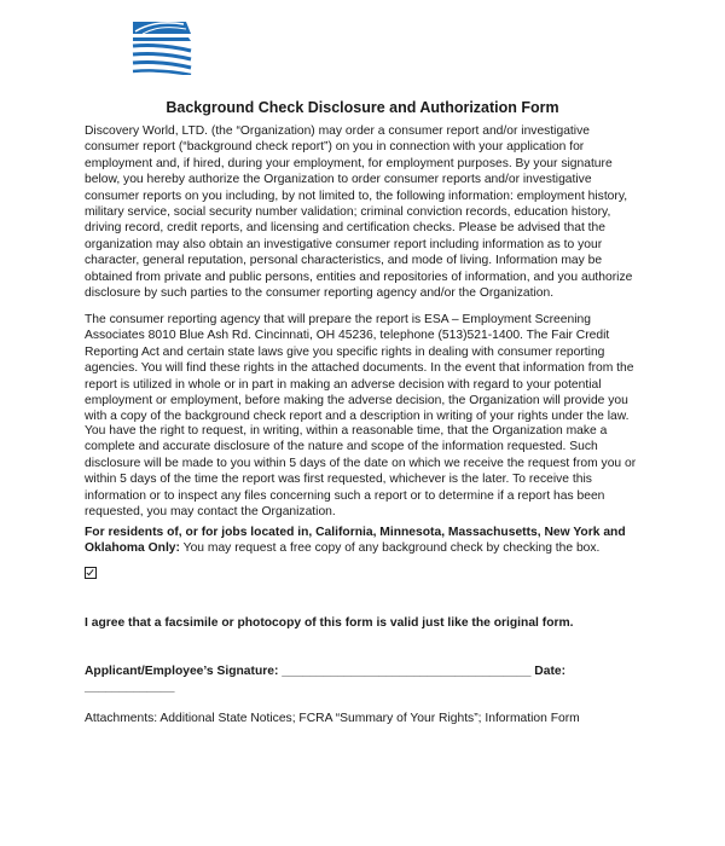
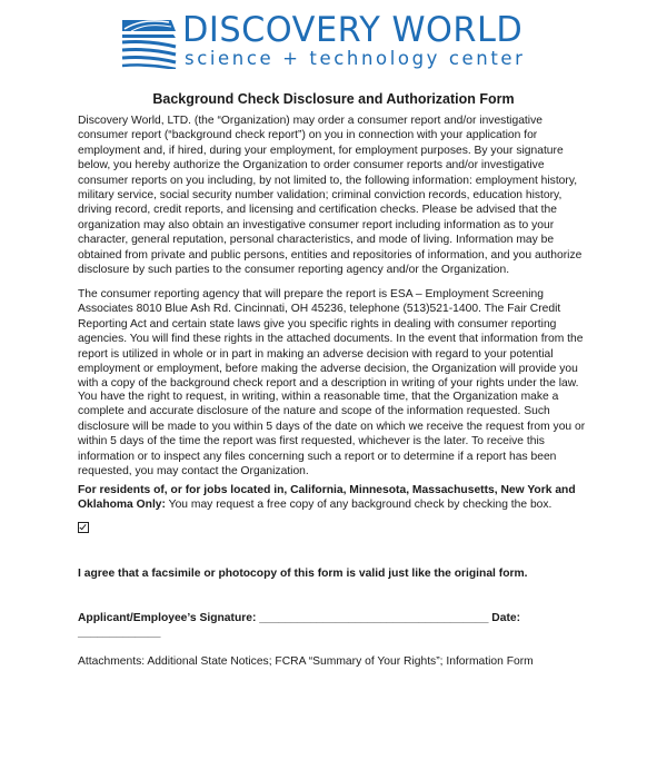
+ DISCOVERY WORLD
+ science + technology center
  Background Check Disclosure and Authorization Form
  Discovery World, LTD. (the “Organization) may order a consumer report and/or investigative consumer report (“background check report”) on you in connection with your application for employment and, if hired, during your employment, for employment purposes. By your signature below, you hereby authorize the Organization to order consumer reports and/or investigative consumer reports on you including, by not limited to, the following information: employment history, military service, social security number validation; criminal conviction records, education history, driving record, credit reports, and licensing and certification checks. Please be advised that the organization may also obtain an investigative consumer report including information as to your character, general reputation, personal characteristics, and mode of living. Information may be obtained from private and public persons, entities and repositories of information, and you authorize disclosure by such parties to the consumer reporting agency and/or the Organization.
  The consumer reporting agency that will prepare the report is ESA – Employment Screening Associates 8010 Blue Ash Rd. Cincinnati, OH 45236, telephone (513)521-1400. The Fair Credit Reporting Act and certain state laws give you specific rights in dealing with consumer reporting agencies. You will find these rights in the attached documents. In the event that information from the report is utilized in whole or in part in making an adverse decision with regard to your potential employment or employment, before making the adverse decision, the Organization will provide you with a copy of the background check report and a description in writing of your rights under the law.
  You have the right to request, in writing, within a reasonable time, that the Organization make a complete and accurate disclosure of the nature and scope of the information requested. Such disclosure will be made to you within 5 days of the date on which we receive the request from you or within 5 days of the time the report was first requested, whichever is the later. To receive this information or to inspect any files concerning such a report or to determine if a report has been requested, you may contact the Organization.
  For residents of, or for jobs located in, California, Minnesota, Massachusetts, New York and Oklahoma Only: You may request a free copy of any background check by checking the box.
  I agree that a facsimile or photocopy of this form is valid just like the original form.
  Applicant/Employee’s Signature: ____________________________________ Date: _____________
  Attachments: Additional State Notices; FCRA “Summary of Your Rights”; Information Form
